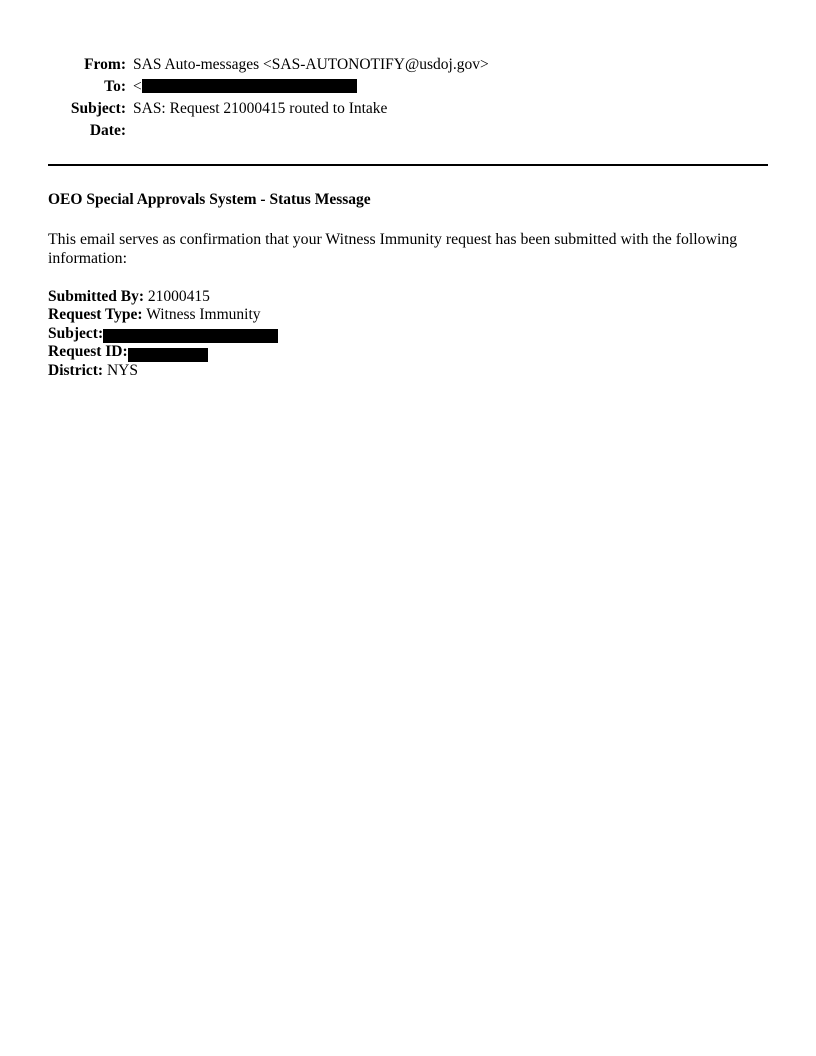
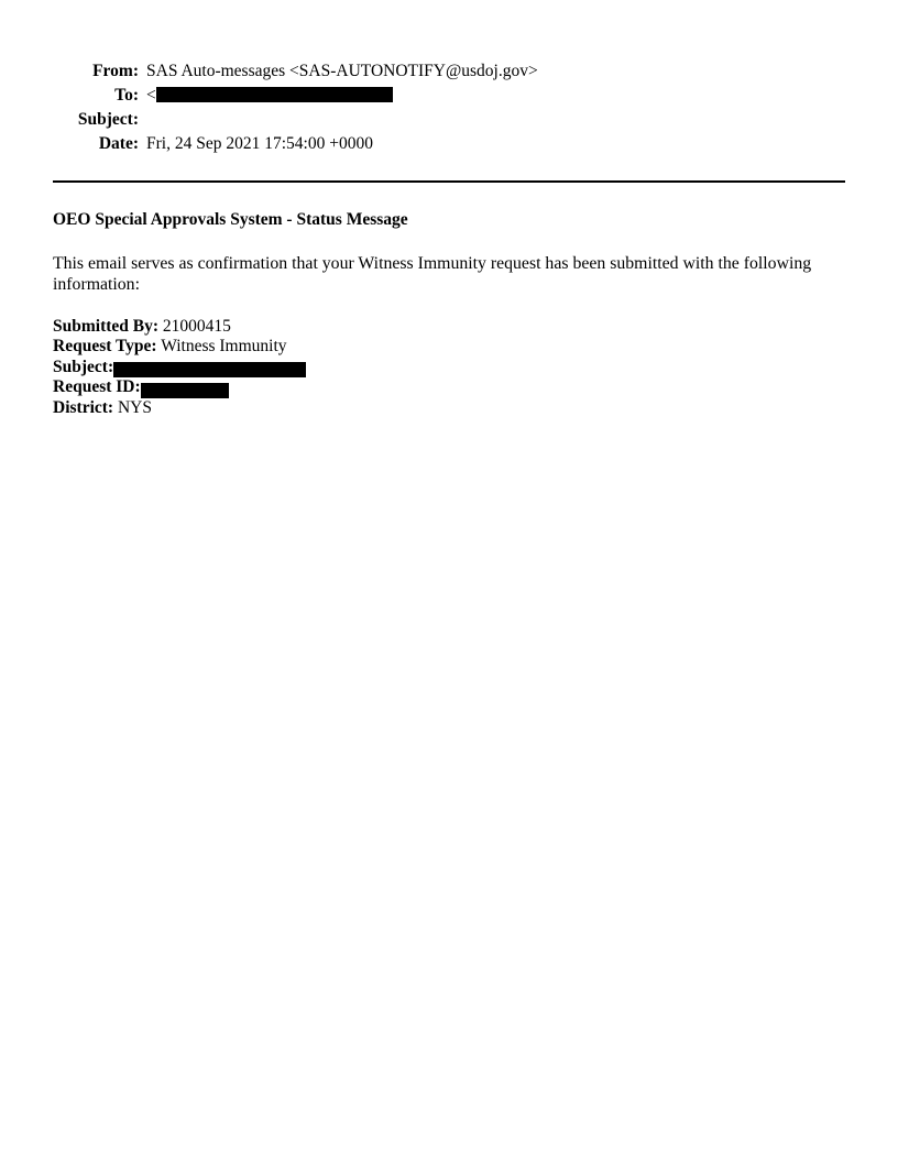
  From:
  SAS Auto-messages <SAS-AUTONOTIFY@usdoj.gov>
  To:
  <
  Subject:
- SAS: Request 21000415 routed to Intake
  Date:
+ Fri, 24 Sep 2021 17:54:00 +0000
  OEO Special Approvals System - Status Message
  This email serves as confirmation that your Witness Immunity request has been submitted with the following information:
  Submitted By: 21000415
  Request Type: Witness Immunity
  Subject:
  Request ID:
  District: NYS
